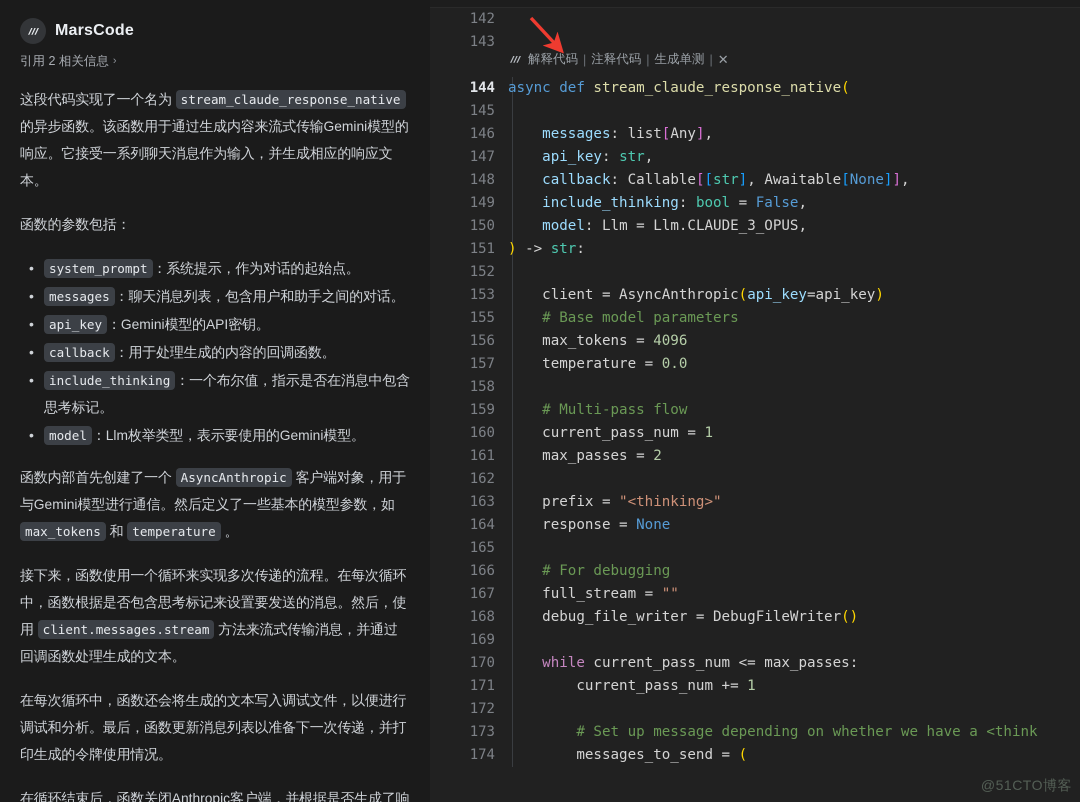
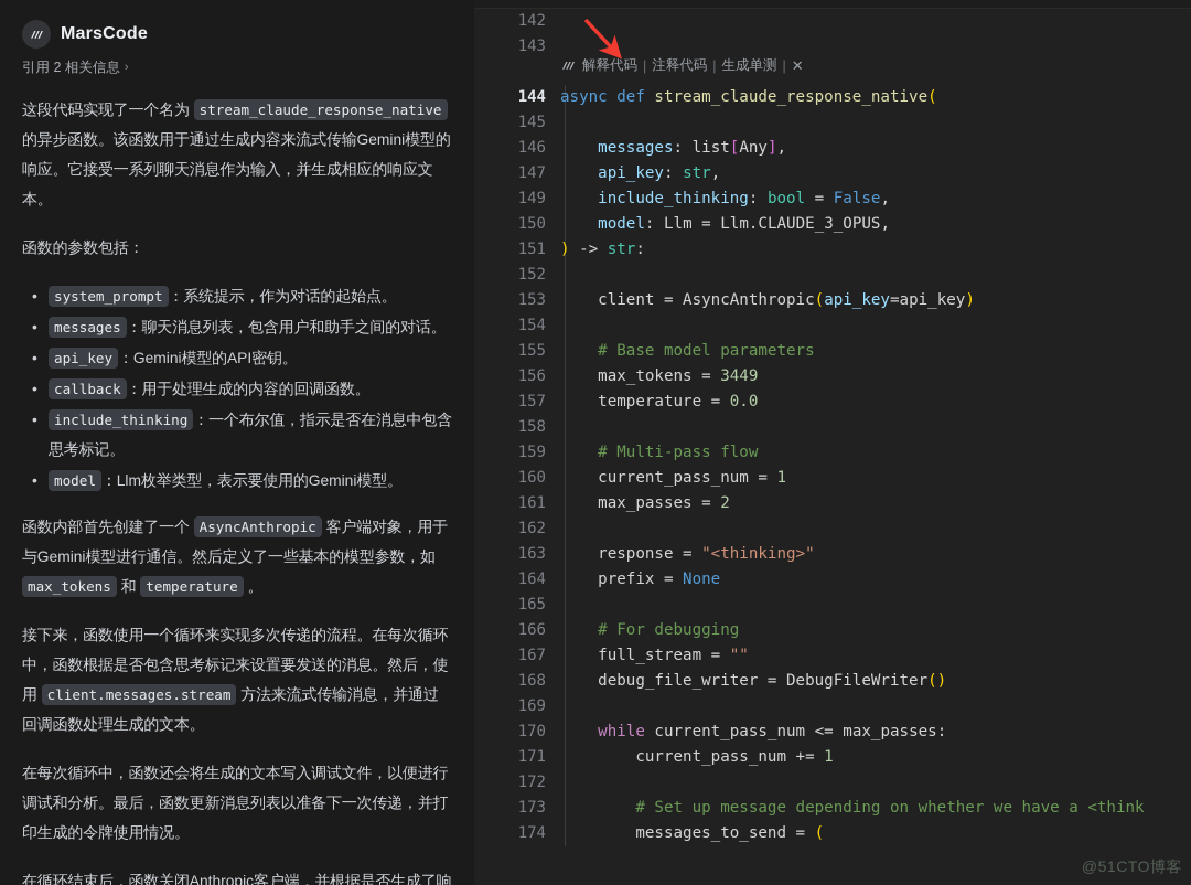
  MarsCode
  引用 2 相关信息
  ›
  这段代码实现了一个名为 stream_claude_response_native 的异步函数。该函数用于通过生成内容来流式传输Gemini模型的响应。它接受一系列聊天消息作为输入，并生成相应的响应文本。
  函数的参数包括：
  system_prompt ：系统提示，作为对话的起始点。
  messages ：聊天消息列表，包含用户和助手之间的对话。
  api_key ：Gemini模型的API密钥。
  callback ：用于处理生成的内容的回调函数。
  include_thinking ：一个布尔值，指示是否在消息中包含思考标记。
  model ：Llm枚举类型，表示要使用的Gemini模型。
  函数内部首先创建了一个 AsyncAnthropic 客户端对象，用于与Gemini模型进行通信。然后定义了一些基本的模型参数，如 max_tokens 和 temperature 。
  接下来，函数使用一个循环来实现多次传递的流程。在每次循环中，函数根据是否包含思考标记来设置要发送的消息。然后，使用 client.messages.stream 方法来流式传输消息，并通过回调函数处理生成的文本。
  在每次循环中，函数还会将生成的文本写入调试文件，以便进行调试和分析。最后，函数更新消息列表以准备下一次传递，并打印生成的令牌使用情况。
  142
  143
  144
  async def stream_claude_response_native(
  145
  146
  messages: list[Any],
  147
  api_key: str,
- 148
- callback: Callable[[str], Awaitable[None]],
  149
  include_thinking: bool = False,
  150
  model: Llm = Llm.CLAUDE_3_OPUS,
  151
  ) -> str:
  152
  153
  client = AsyncAnthropic(api_key=api_key)
+ 154
  155
  # Base model parameters
  156
- max_tokens = 4096
+ max_tokens = 3449
  157
  temperature = 0.0
  158
  159
  # Multi-pass flow
  160
  current_pass_num = 1
  161
  max_passes = 2
  162
  163
- prefix = "<thinking>"
+ response = "<thinking>"
  164
- response = None
+ prefix = None
  165
  166
  # For debugging
  167
  full_stream = ""
  168
  debug_file_writer = DebugFileWriter()
  169
  170
  while current_pass_num <= max_passes:
  171
  current_pass_num += 1
  172
  173
  # Set up message depending on whether we have a <think
  174
  messages_to_send = (
  解释代码
  |
  注释代码
  |
  生成单测
  |
  ✕
  @51CTO博客
